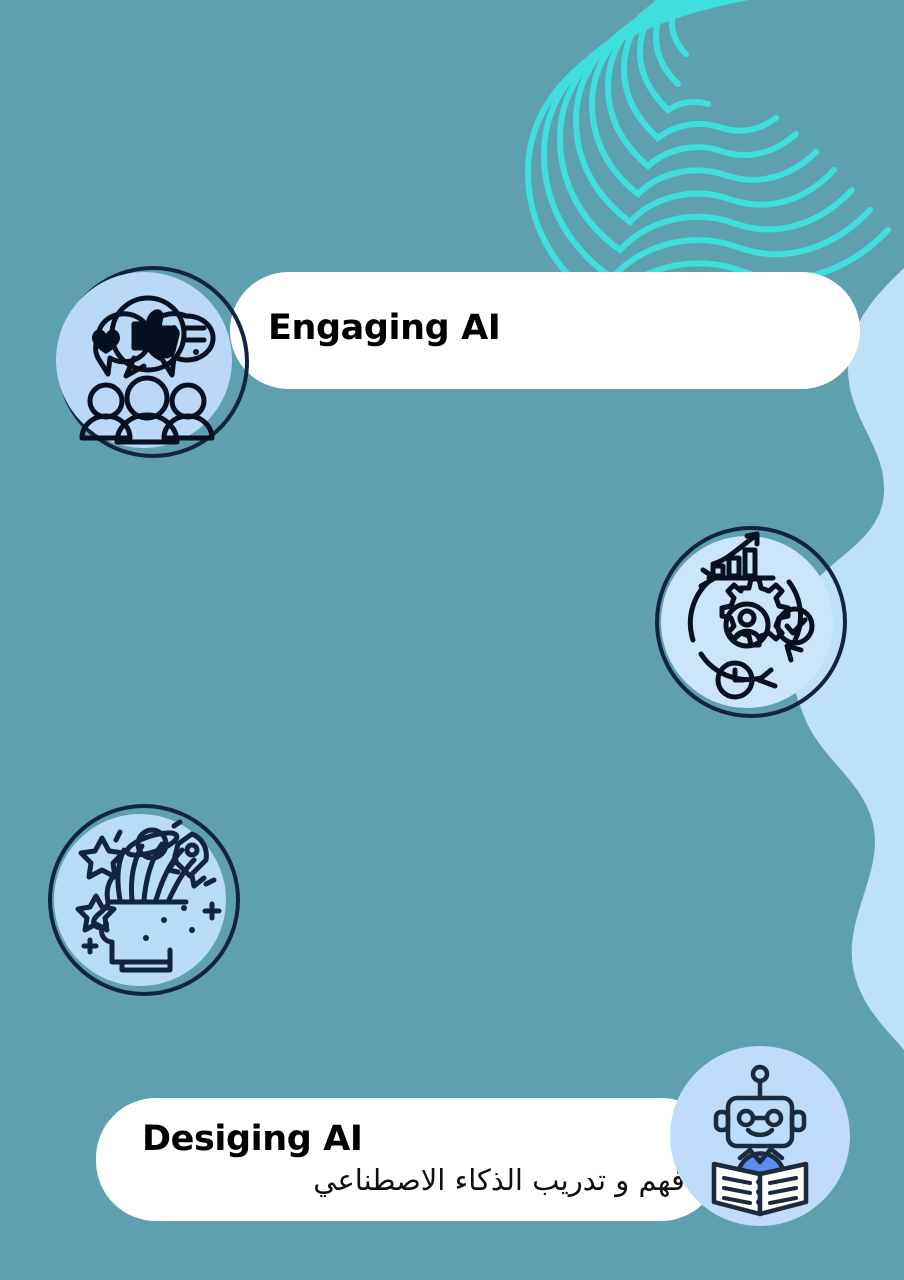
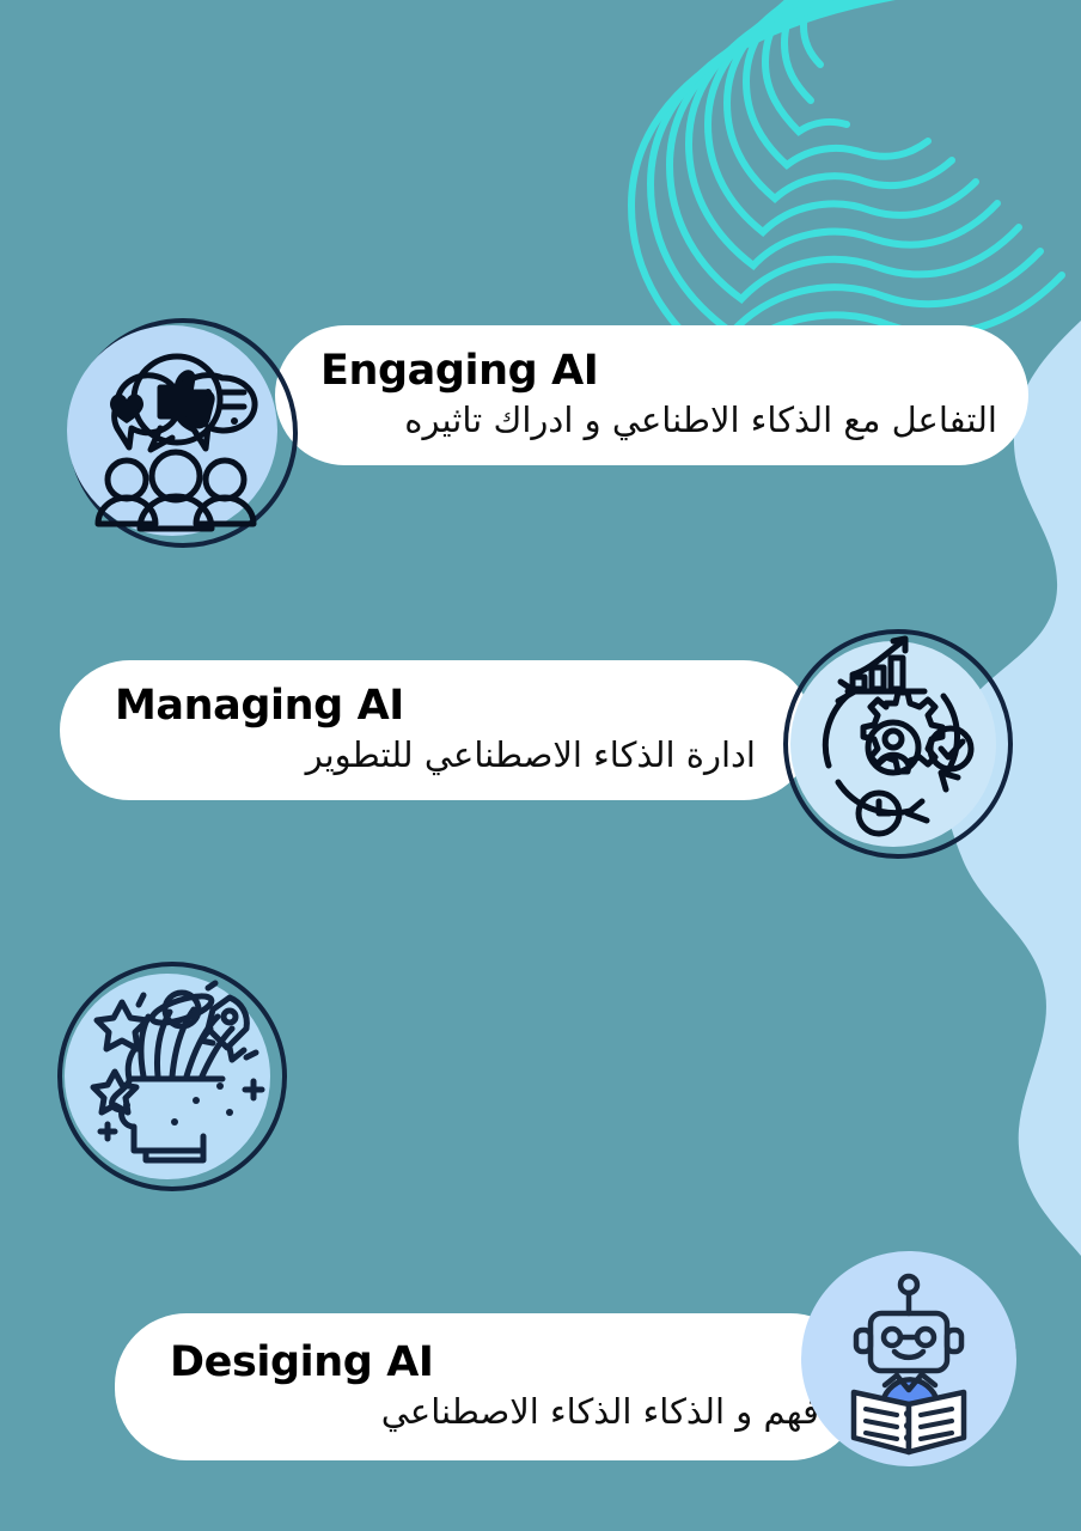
  Engaging AI
+ التفاعل مع الذكاء الاطناعي و ادراك تاثيره
+ Managing AI
+ ادارة الذكاء الاصطناعي للتطوير
  Desiging AI
- فهم و تدريب الذكاء الاصطناعي
+ فهم و الذكاء الذكاء الاصطناعي
